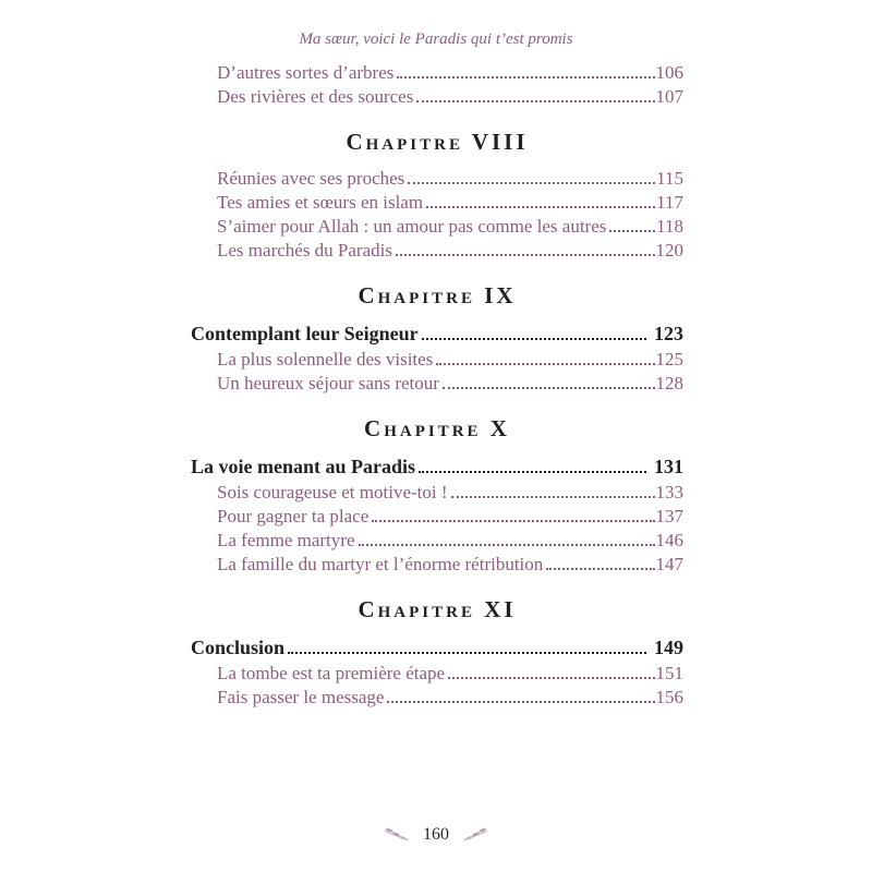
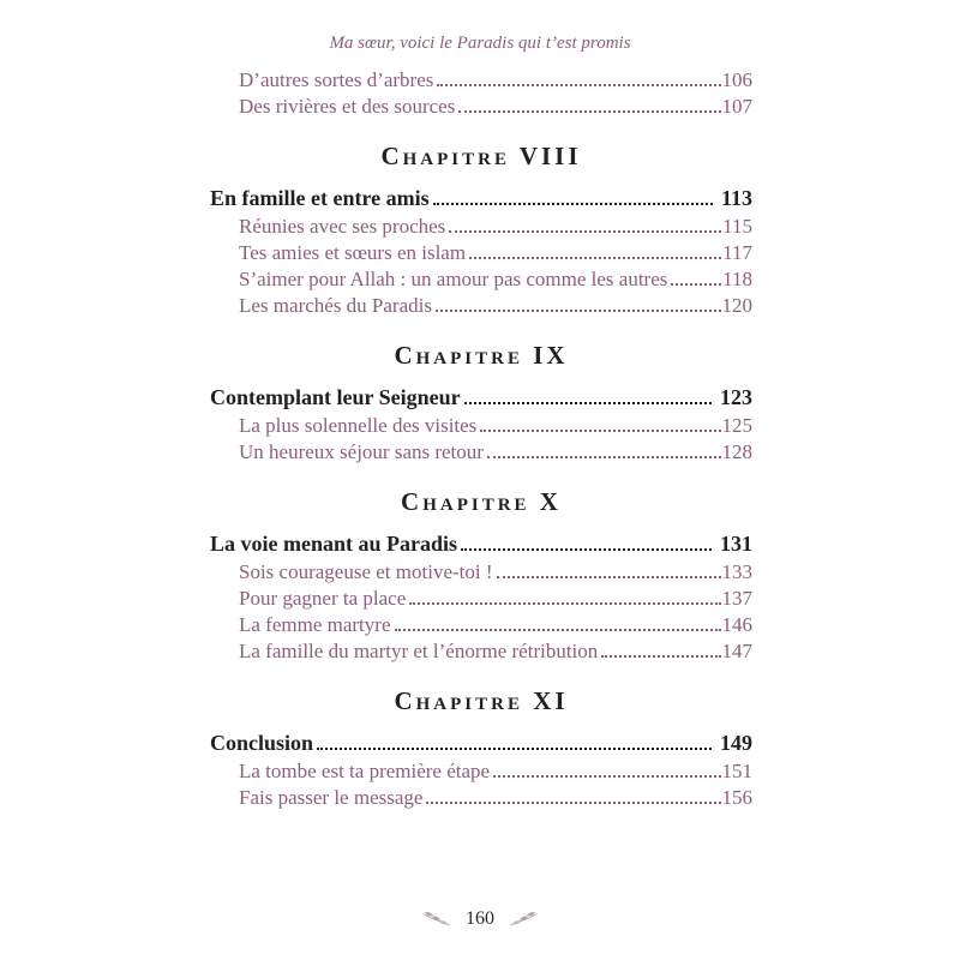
  Ma sœur, voici le Paradis qui t’est promis
  D’autres sortes d’arbres
  106
  Des rivières et des sources
  107
  Chapitre VIII
+ En famille et entre amis
+ 113
  Réunies avec ses proches
  115
  Tes amies et sœurs en islam
  117
  S’aimer pour Allah : un amour pas comme les autres
  118
  Les marchés du Paradis
  120
  Chapitre IX
  Contemplant leur Seigneur
  123
  La plus solennelle des visites
  125
  Un heureux séjour sans retour
  128
  Chapitre X
  La voie menant au Paradis
  131
  Sois courageuse et motive-toi !
  133
  Pour gagner ta place
  137
  La femme martyre
  146
  La famille du martyr et l’énorme rétribution
  147
  Chapitre XI
  Conclusion
  149
  La tombe est ta première étape
  151
  Fais passer le message
  156
  160
